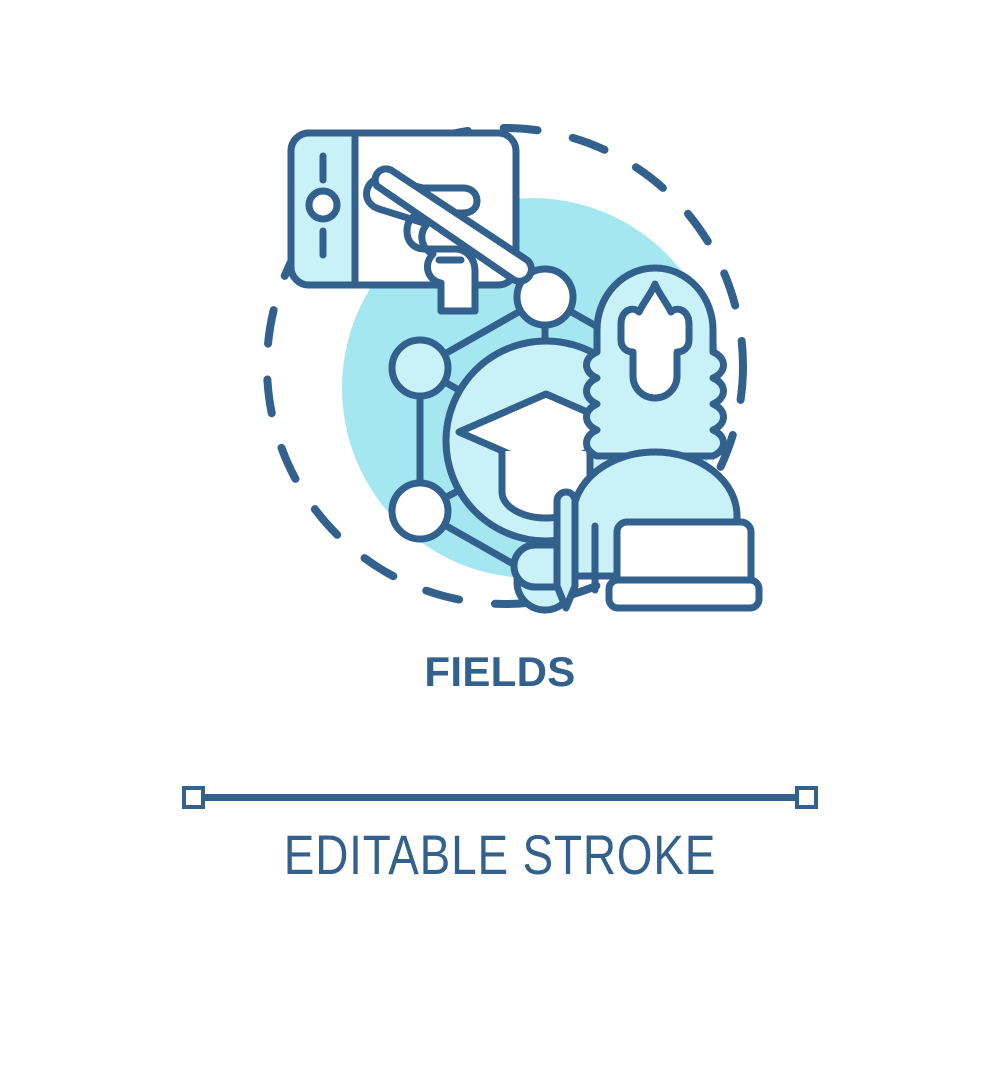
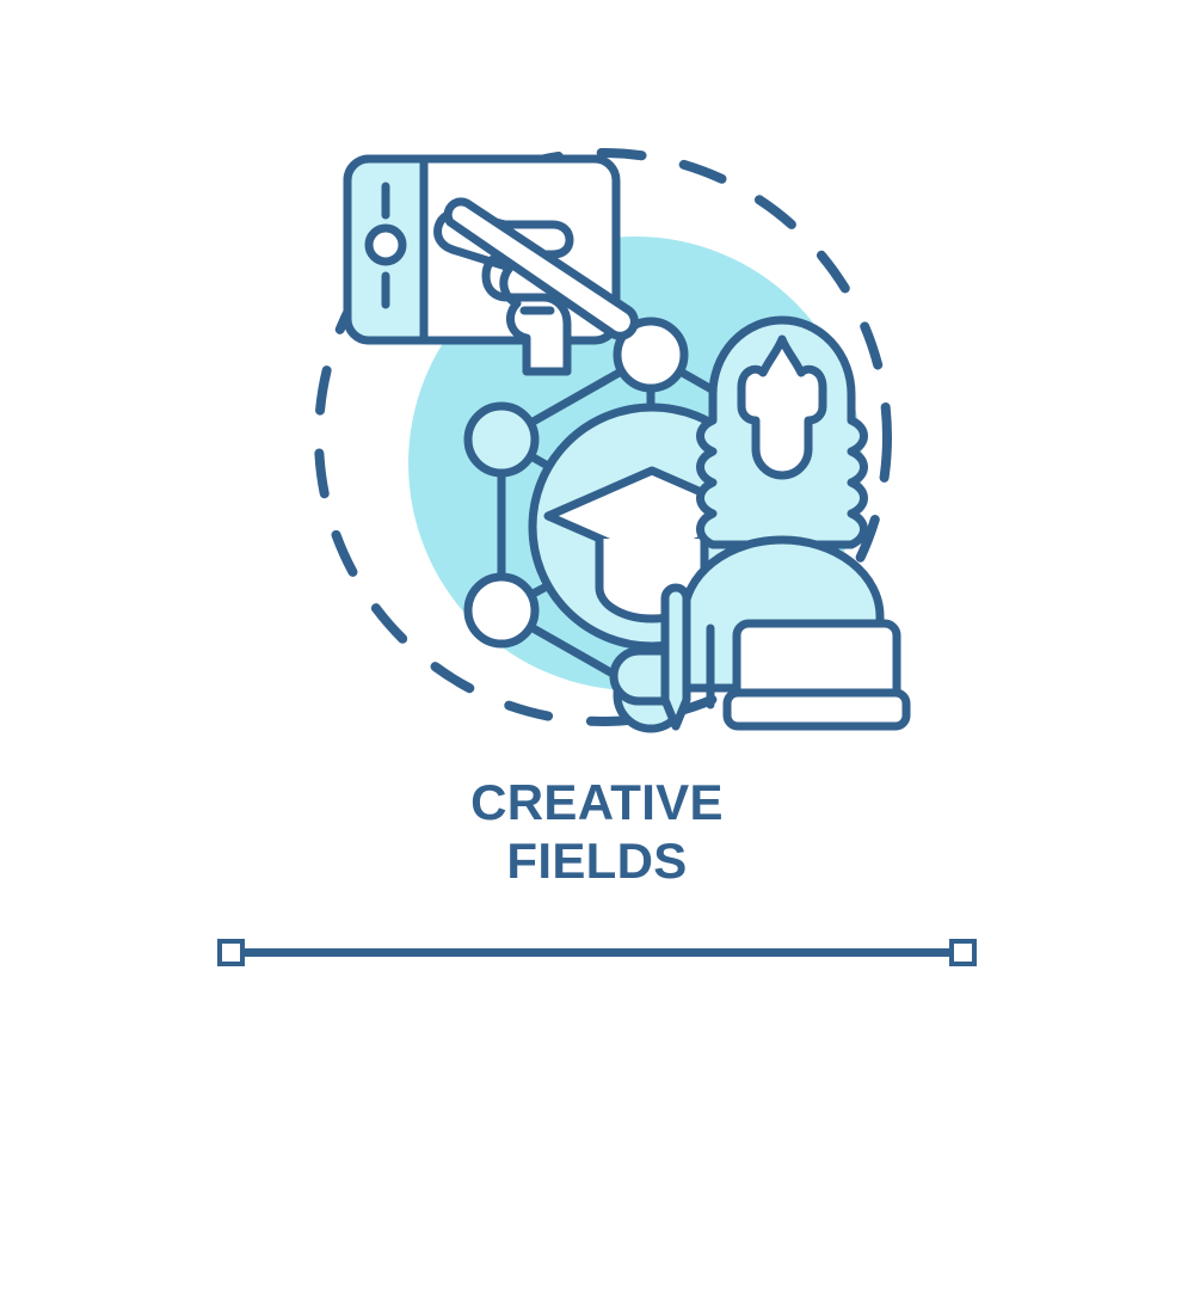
+ CREATIVE
  FIELDS
- EDITABLE STROKE
